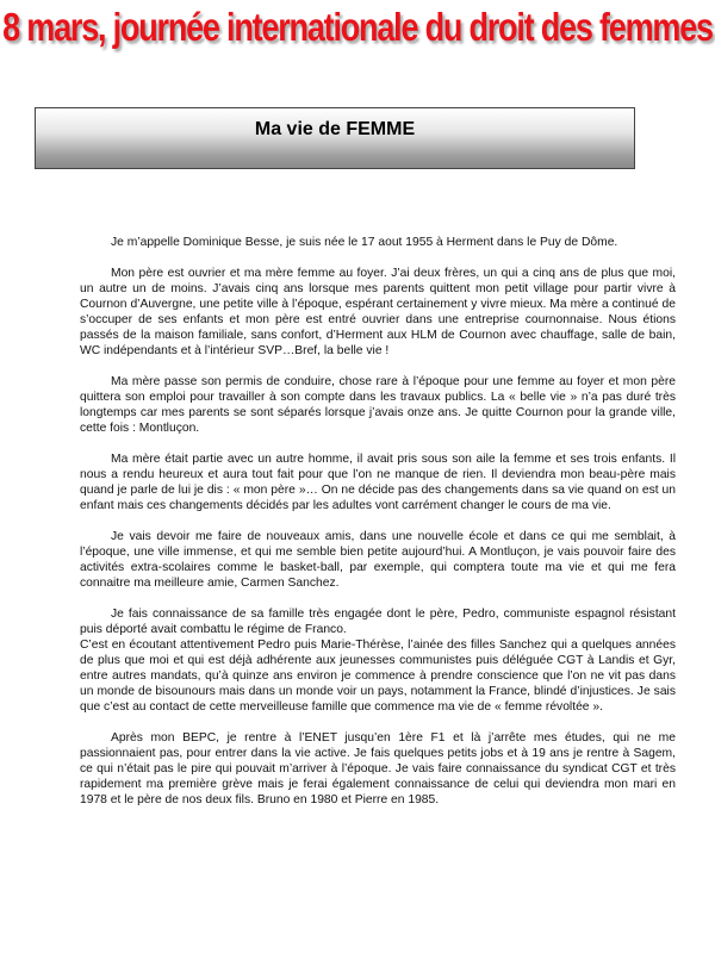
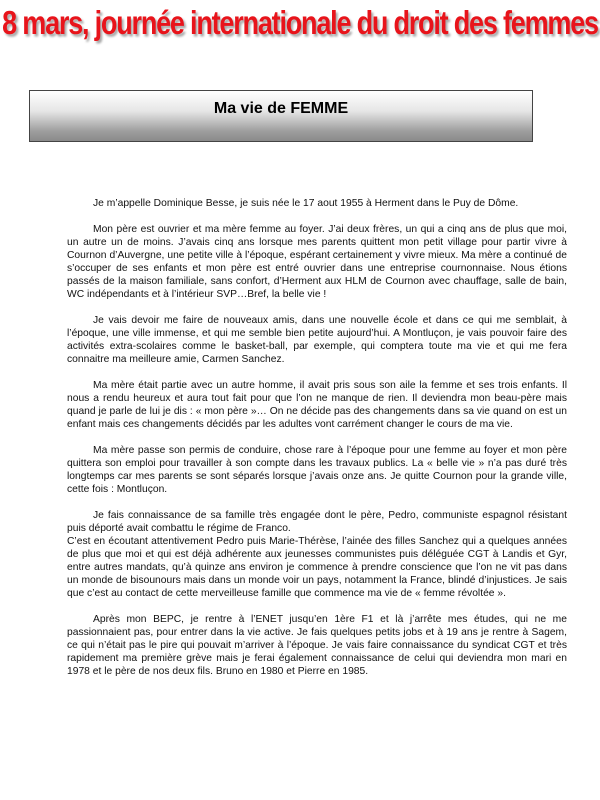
  8 mars, journée internationale du droit des femmes
  Ma vie de FEMME
  Je m’appelle Dominique Besse, je suis née le 17 aout 1955 à Herment dans le Puy de Dôme.
  Mon père est ouvrier et ma mère femme au foyer. J’ai deux frères, un qui a cinq ans de plus que moi, un autre un de moins. J’avais cinq ans lorsque mes parents quittent mon petit village pour partir vivre à Cournon d’Auvergne, une petite ville à l’époque, espérant certainement y vivre mieux. Ma mère a continué de s’occuper de ses enfants et mon père est entré ouvrier dans une entreprise cournonnaise. Nous étions passés de la maison familiale, sans confort, d’Herment aux HLM de Cournon avec chauffage, salle de bain, WC indépendants et à l’intérieur SVP…Bref, la belle vie !
- Ma mère passe son permis de conduire, chose rare à l’époque pour une femme au foyer et mon père quittera son emploi pour travailler à son compte dans les travaux publics. La « belle vie » n’a pas duré très longtemps car mes parents se sont séparés lorsque j’avais onze ans. Je quitte Cournon pour la grande ville, cette fois : Montluçon.
+ Je vais devoir me faire de nouveaux amis, dans une nouvelle école et dans ce qui me semblait, à l’époque, une ville immense, et qui me semble bien petite aujourd’hui. A Montluçon, je vais pouvoir faire des activités extra-scolaires comme le basket-ball, par exemple, qui comptera toute ma vie et qui me fera connaitre ma meilleure amie, Carmen Sanchez.
  Ma mère était partie avec un autre homme, il avait pris sous son aile la femme et ses trois enfants. Il nous a rendu heureux et aura tout fait pour que l’on ne manque de rien. Il deviendra mon beau-père mais quand je parle de lui je dis : « mon père »… On ne décide pas des changements dans sa vie quand on est un enfant mais ces changements décidés par les adultes vont carrément changer le cours de ma vie.
- Je vais devoir me faire de nouveaux amis, dans une nouvelle école et dans ce qui me semblait, à l’époque, une ville immense, et qui me semble bien petite aujourd’hui. A Montluçon, je vais pouvoir faire des activités extra-scolaires comme le basket-ball, par exemple, qui comptera toute ma vie et qui me fera connaitre ma meilleure amie, Carmen Sanchez.
+ Ma mère passe son permis de conduire, chose rare à l’époque pour une femme au foyer et mon père quittera son emploi pour travailler à son compte dans les travaux publics. La « belle vie » n’a pas duré très longtemps car mes parents se sont séparés lorsque j’avais onze ans. Je quitte Cournon pour la grande ville, cette fois : Montluçon.
  Je fais connaissance de sa famille très engagée dont le père, Pedro, communiste espagnol résistant puis déporté avait combattu le régime de Franco.
  C’est en écoutant attentivement Pedro puis Marie-Thérèse, l’ainée des filles Sanchez qui a quelques années de plus que moi et qui est déjà adhérente aux jeunesses communistes puis déléguée CGT à Landis et Gyr, entre autres mandats, qu’à quinze ans environ je commence à prendre conscience que l’on ne vit pas dans un monde de bisounours mais dans un monde voir un pays, notamment la France, blindé d’injustices. Je sais que c’est au contact de cette merveilleuse famille que commence ma vie de « femme révoltée ».
  Après mon BEPC, je rentre à l’ENET jusqu’en 1ère F1 et là j’arrête mes études, qui ne me passionnaient pas, pour entrer dans la vie active. Je fais quelques petits jobs et à 19 ans je rentre à Sagem, ce qui n’était pas le pire qui pouvait m’arriver à l’époque. Je vais faire connaissance du syndicat CGT et très rapidement ma première grève mais je ferai également connaissance de celui qui deviendra mon mari en 1978 et le père de nos deux fils. Bruno en 1980 et Pierre en 1985.
